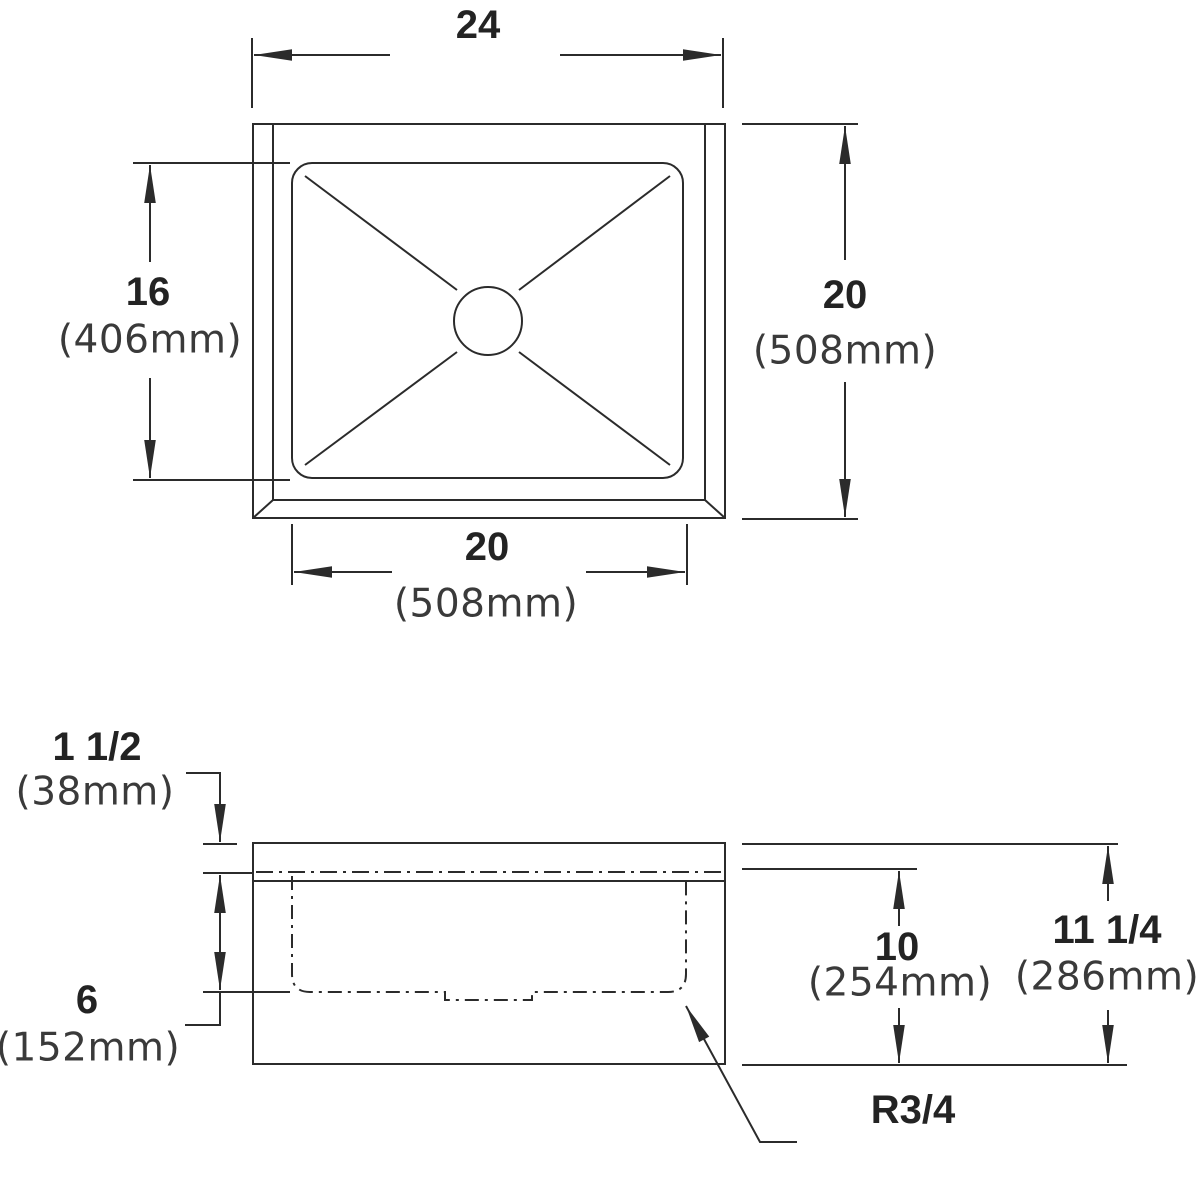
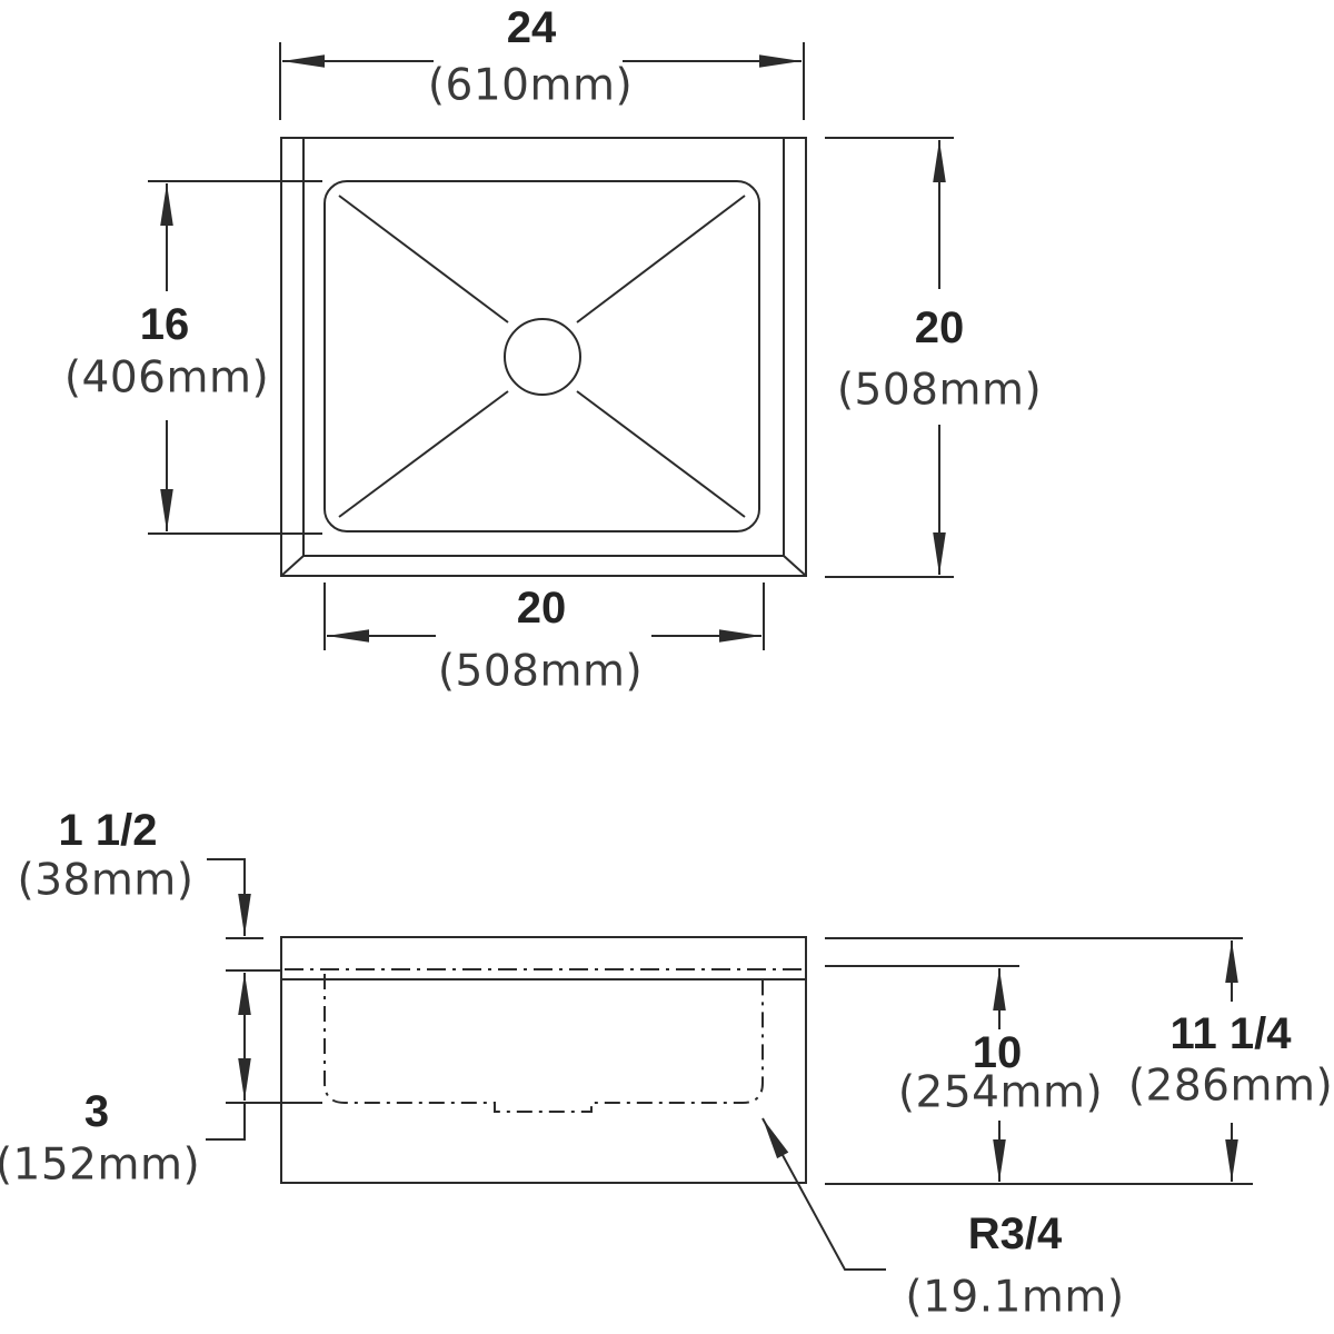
  24
+ (610mm)
  16
  (406mm)
  20
  (508mm)
  20
  (508mm)
  1 1/2
  (38mm)
- 6
+ 3
  (152mm)
  10
  (254mm)
  11 1/4
  (286mm)
  R3/4
+ (19.1mm)
